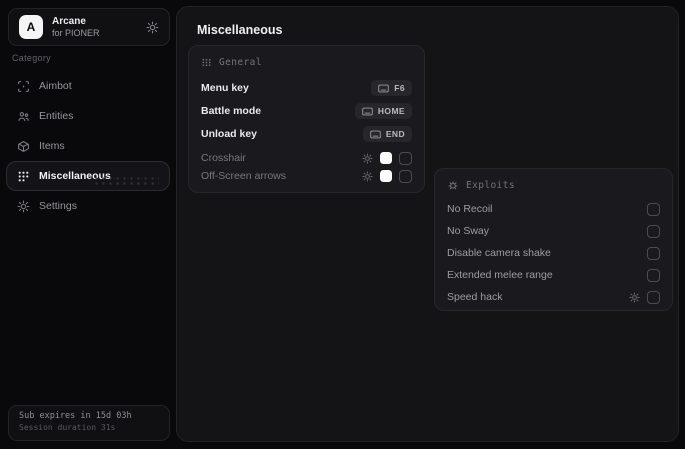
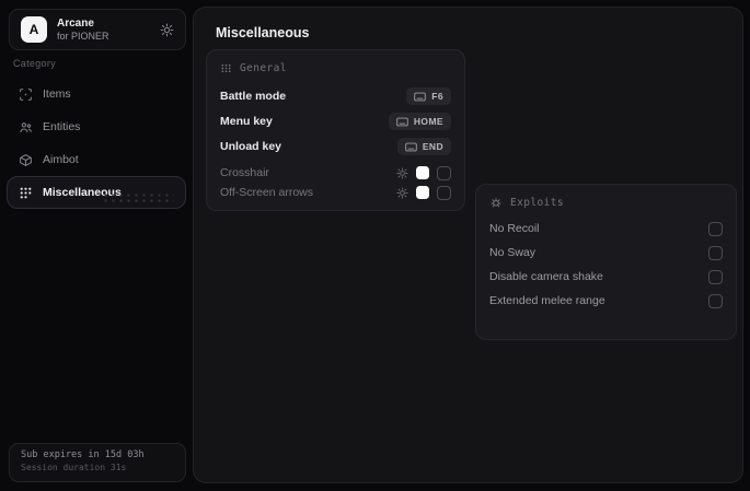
  A
  Arcane
  for PIONER
  Category
- Aimbot
+ Items
  Entities
- Items
+ Aimbot
  Miscellane
- Settings
  Sub expires in 15d 03h
  Session duration 31s
  Miscellaneous
  General
- Menu key
+ Battle mode
  F6
- Battle mode
+ Menu key
  HOME
  Unload key
  END
  Crosshair
  Off-Screen arrows
  Exploits
  No Recoil
  No Sway
  Disable camera shake
  Extended melee range
- Speed hack
